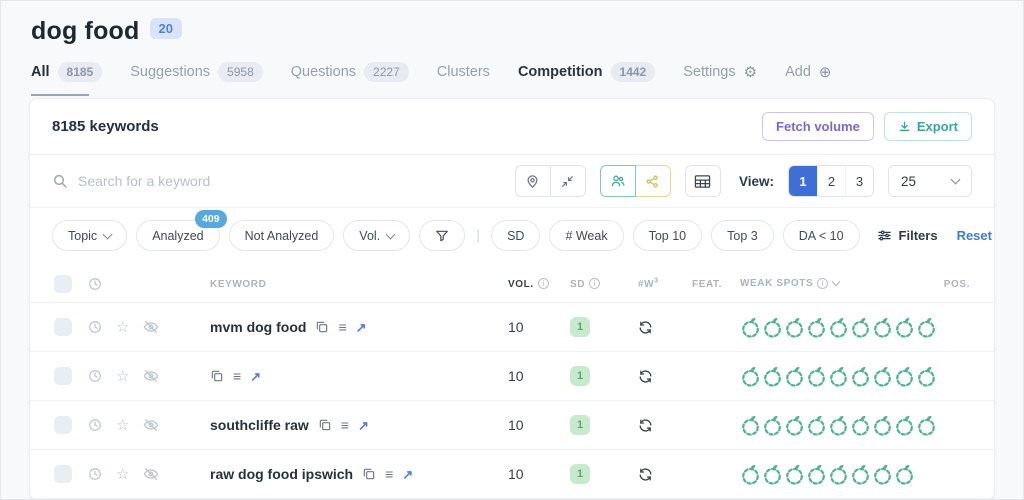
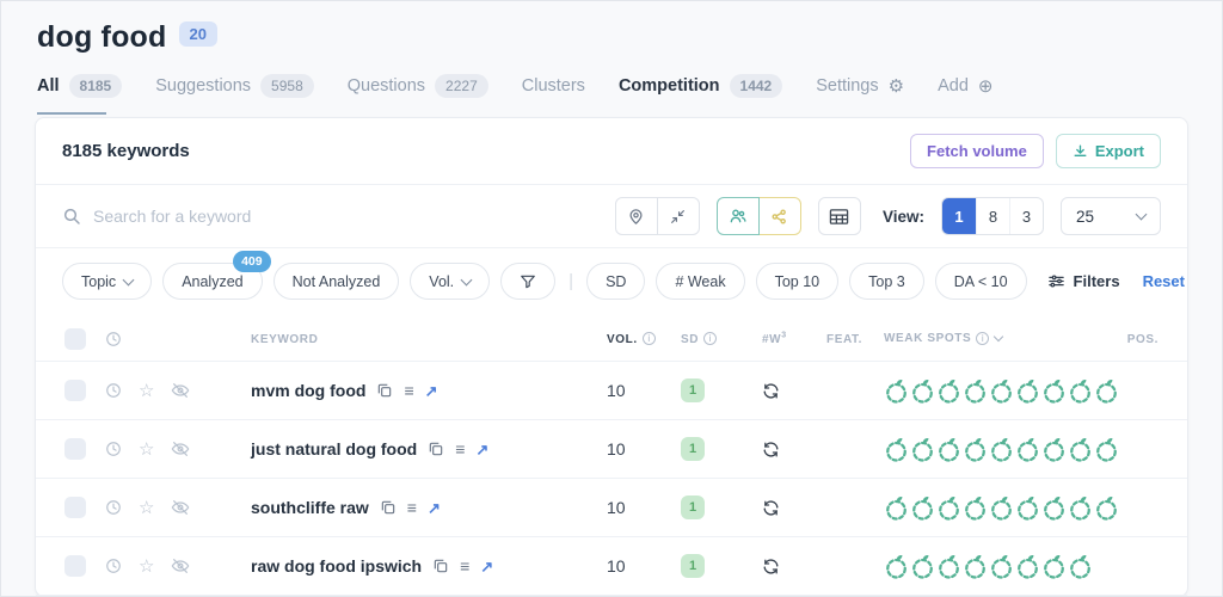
  dog food
  20
  All
  8185
  Suggestions
  5958
  Questions
  2227
  Clusters
  Competition
  1442
  Settings
  ⚙
  Add
  ⊕
  8185 keywords
  Fetch volume
  Export
  Search for a keyword
  View:
  1
- 2
+ 8
  3
  25
  Topic
  Analyzed
  409
  Not Analyzed
  Vol.
  |
  SD
  # Weak
  Top 10
  Top 3
  DA < 10
  Filters
  Reset
  KEYWORD
  VOL. i
  SD i
  FEAT.
  WEAK SPOTS i
  POS.
  ☆
  mvm dog food
  ≡
  ↗
  10
  1
  ☆
+ just natural dog food
  ≡
  ↗
  10
  1
  ☆
  southcliffe raw
  ≡
  ↗
  10
  1
  ☆
  raw dog food ipswich
  ≡
  ↗
  10
  1
